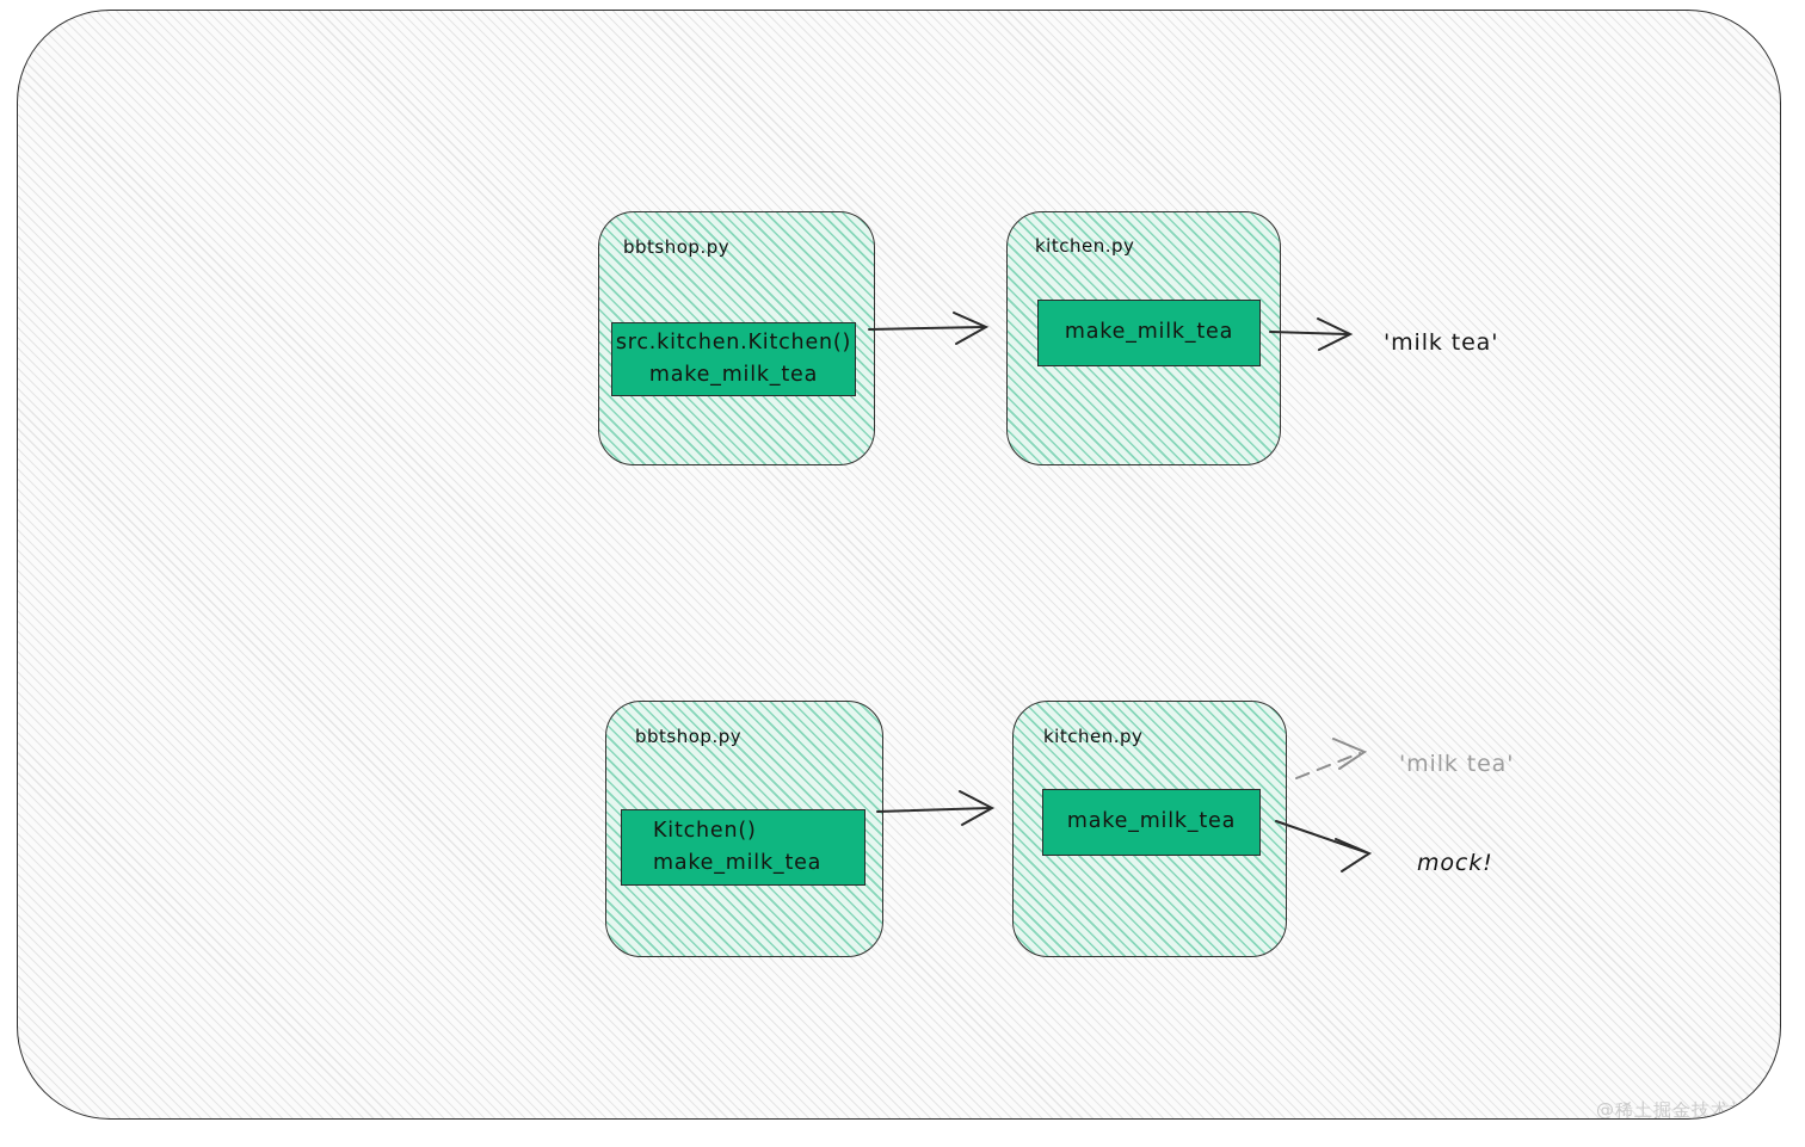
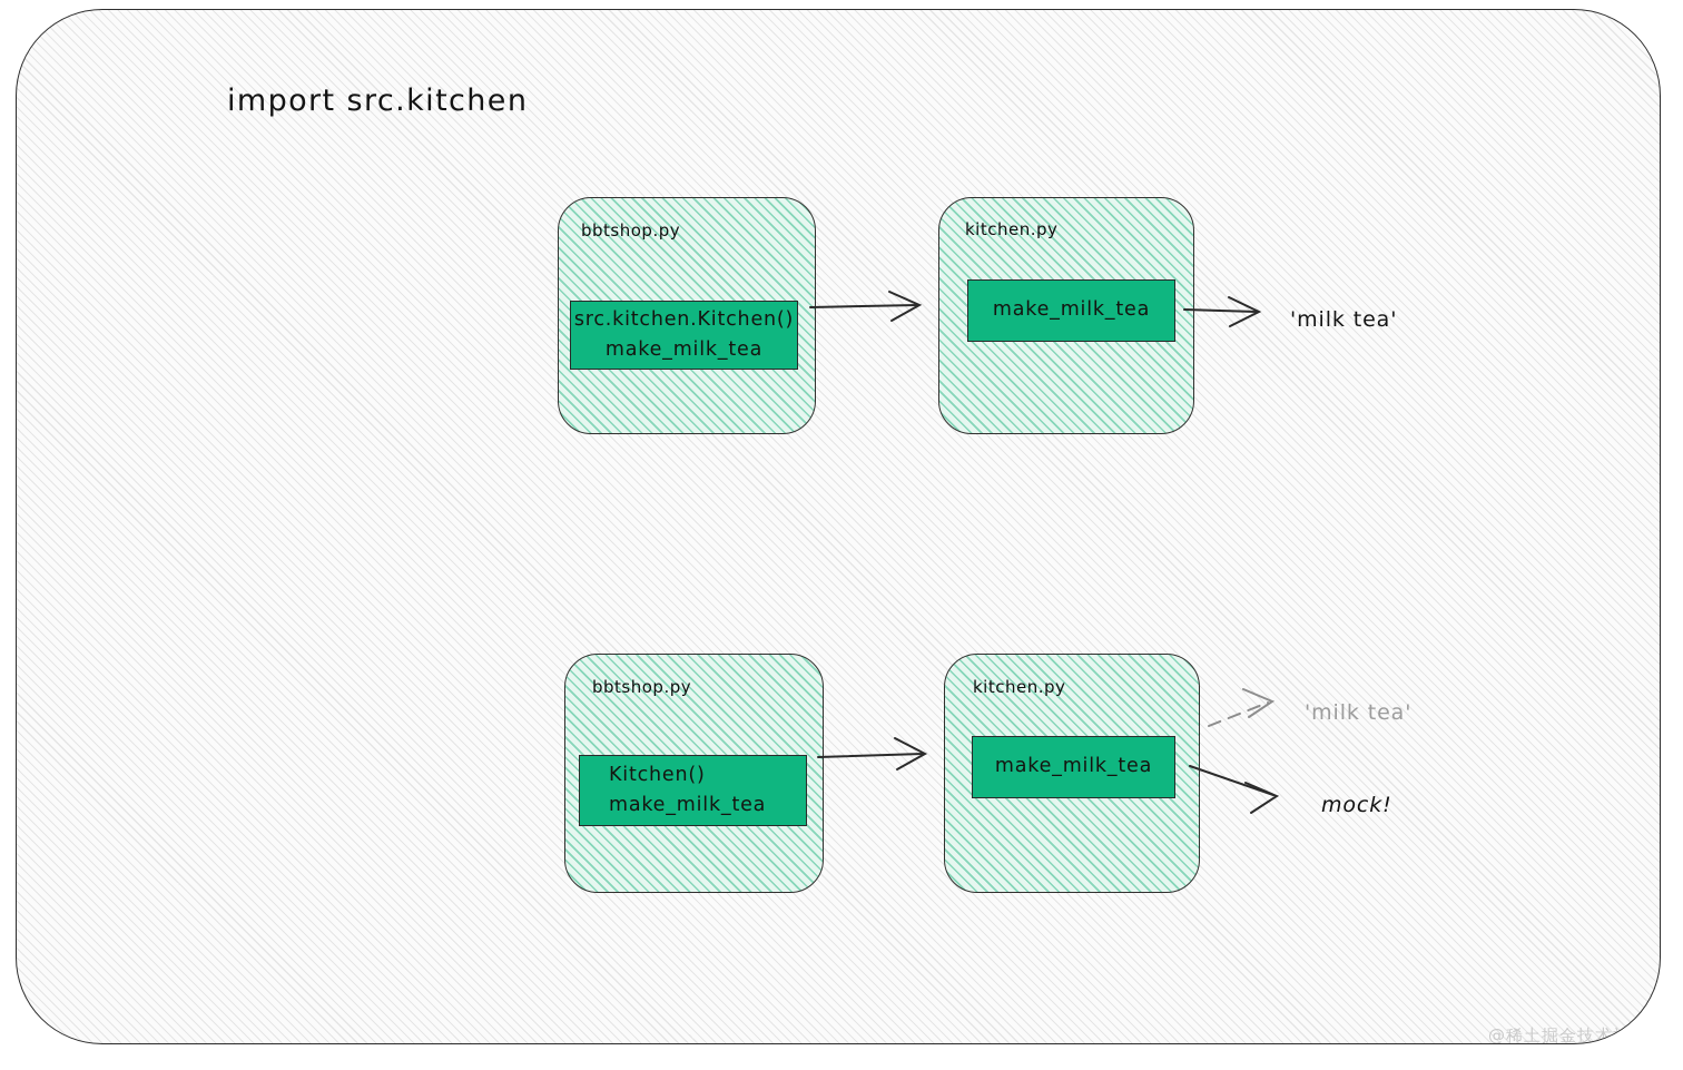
+ import src.kitchen
  bbtshop.py
  src.kitchen.Kitchen()
  make_milk_tea
  kitchen.py
  make_milk_tea
  'milk tea'
  bbtshop.py
  Kitchen()
  make_milk_tea
  kitchen.py
  make_milk_tea
  'milk tea'
  mock!
  @稀土掘金技术社区
